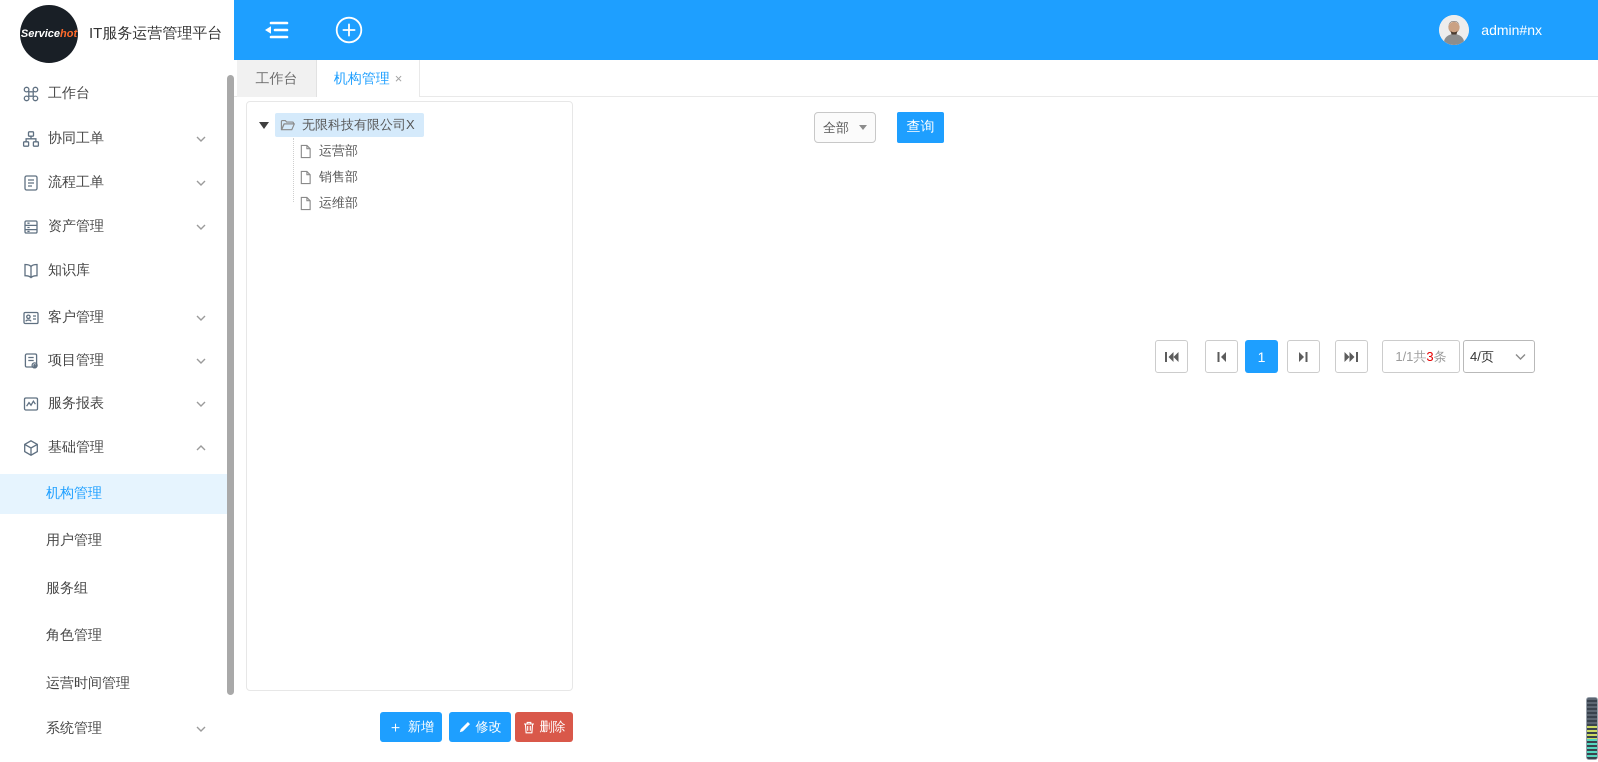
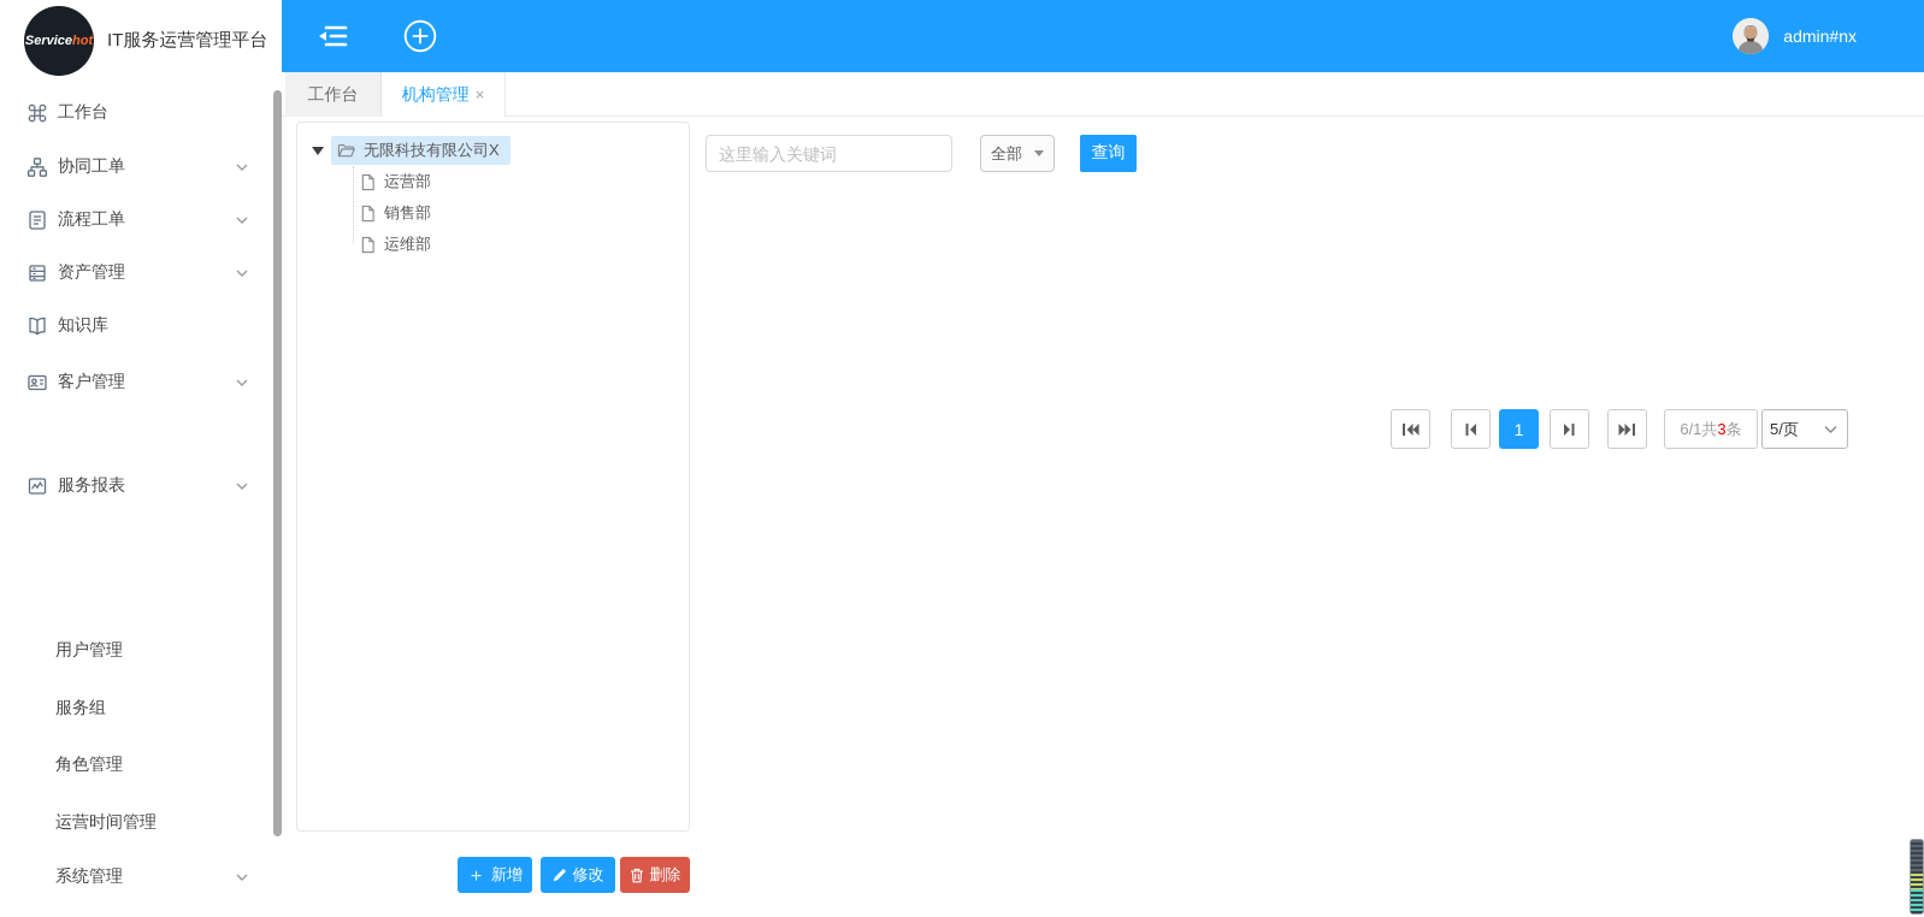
  Servicehot
  IT服务运营管理平台
  工作台
  协同工单
  流程工单
  资产管理
  知识库
  客户管理
- 项目管理
  服务报表
- 基础管理
- 机构管理
  用户管理
  服务组
  角色管理
  运营时间管理
  系统管理
  admin#nx
  工作台
  机构管理 ×
  无限科技有限公司X
  运营部
  销售部
  运维部
+ 这里输入关键词
  全部
  查询
  1
- 1/1共
+ 6/1共
  3
  条
- 4/页
+ 5/页
  ＋
  新增
  修改
  删除
